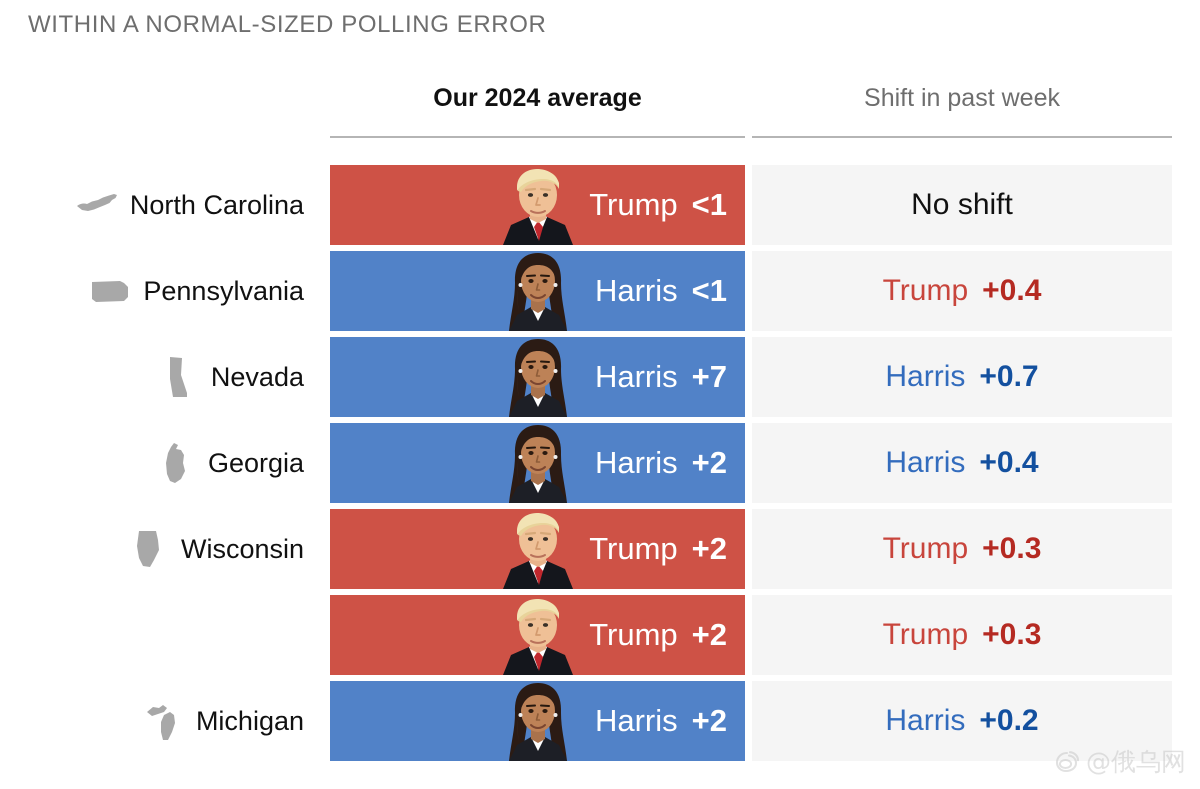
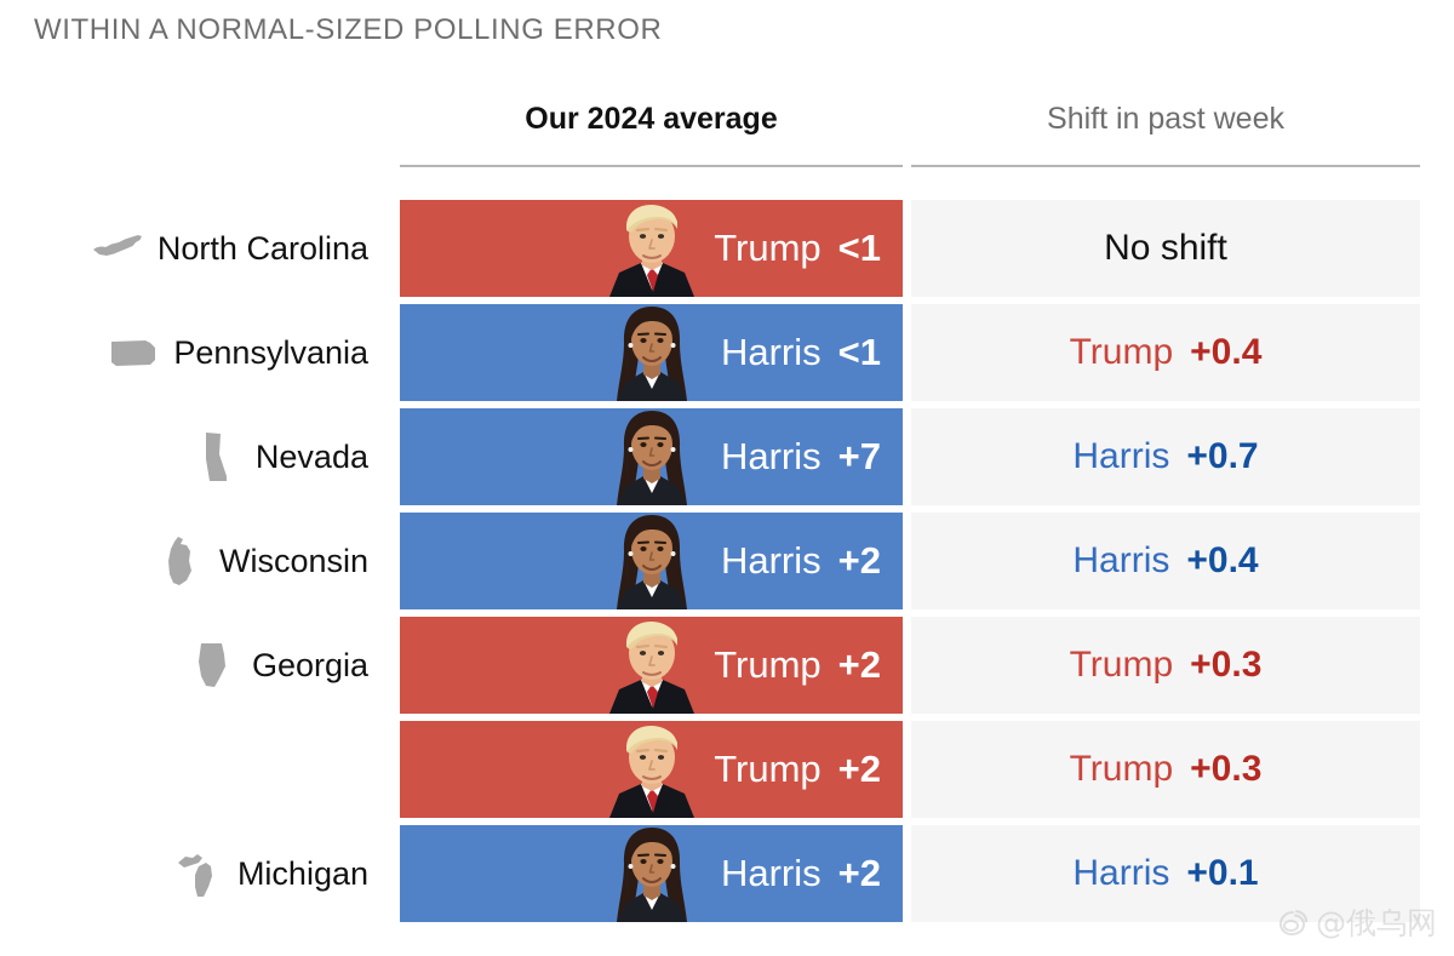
  WITHIN A NORMAL-SIZED POLLING ERROR
  Our 2024 average
  Shift in past week
  North Carolina
  Trump
  <1
  No shift
  Pennsylvania
  Harris
  <1
  Trump
  +0.4
  Nevada
  Harris
  +7
  Harris
  +0.7
- Georgia
+ Wisconsin
  Harris
  +2
  Harris
  +0.4
- Wisconsin
+ Georgia
  Trump
  +2
  Trump
  +0.3
  Trump
  +2
  Trump
  +0.3
  Michigan
  Harris
  +2
  Harris
- +0.2
+ +0.1
  @俄乌网
